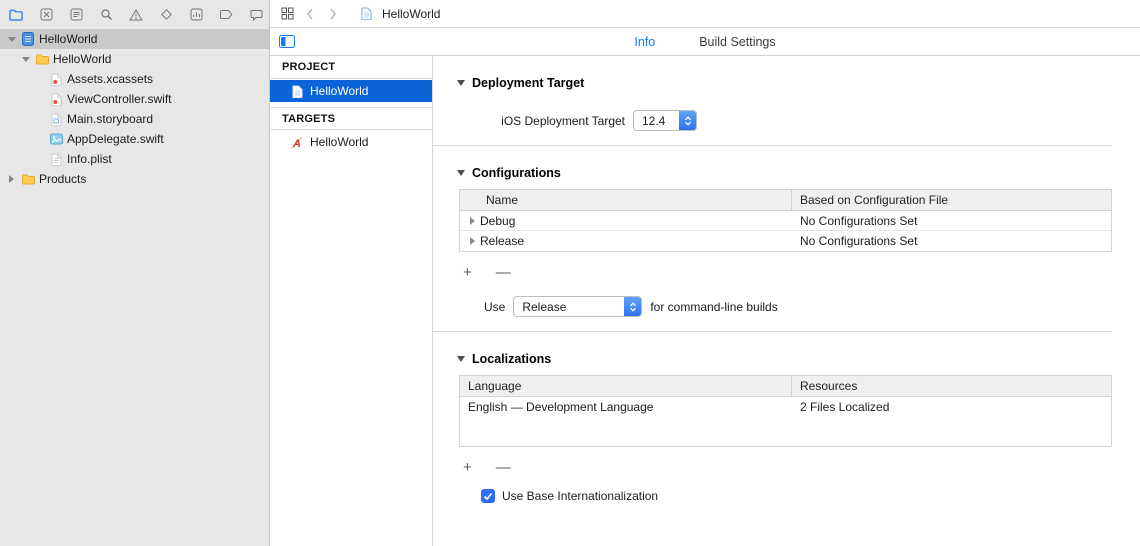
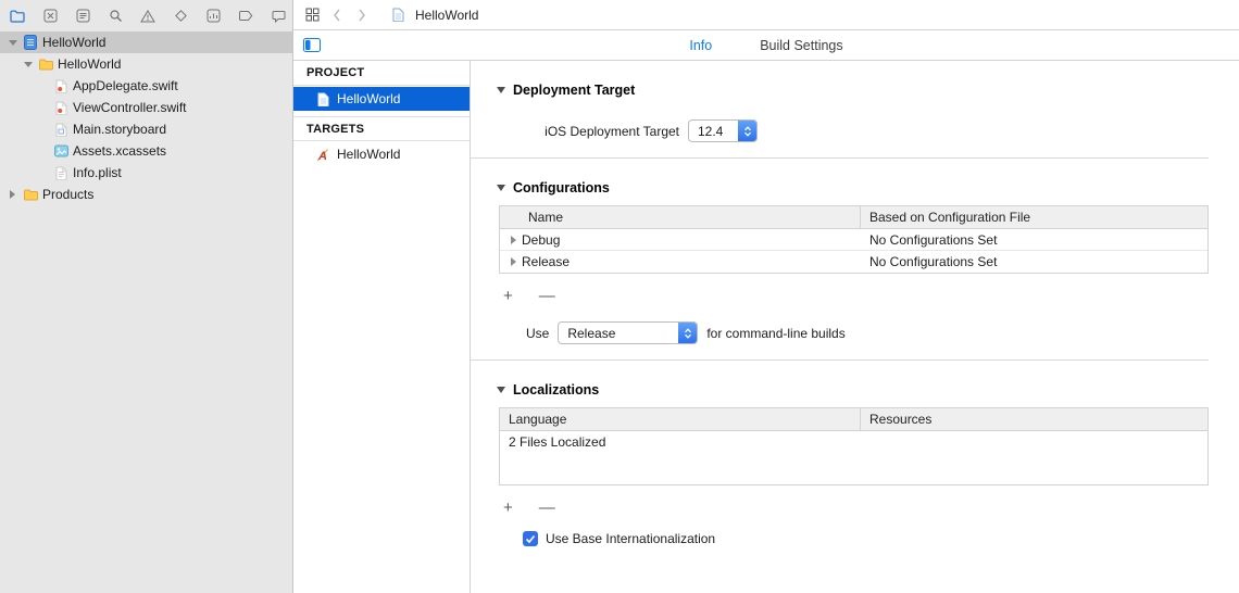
  HelloWorld
  HelloWorld
- Assets.xcassets
+ AppDelegate.swift
  ViewController.swift
  Main.storyboard
- AppDelegate.swift
+ Assets.xcassets
  Info.plist
  Products
  HelloWorld
  Info
  Build Settings
  PROJECT
  HelloWorld
  TARGETS
  A
  HelloWorld
  Deployment Target
  iOS Deployment Target
  12.4
  Configurations
  Name
  Based on Configuration File
  Debug
  No Configurations Set
  Release
  No Configurations Set
  +
  —
  Use
  Release
  for command-line builds
  Localizations
  Language
  Resources
- English — Development Language
  2 Files Localized
  +
  —
  Use Base Internationalization
